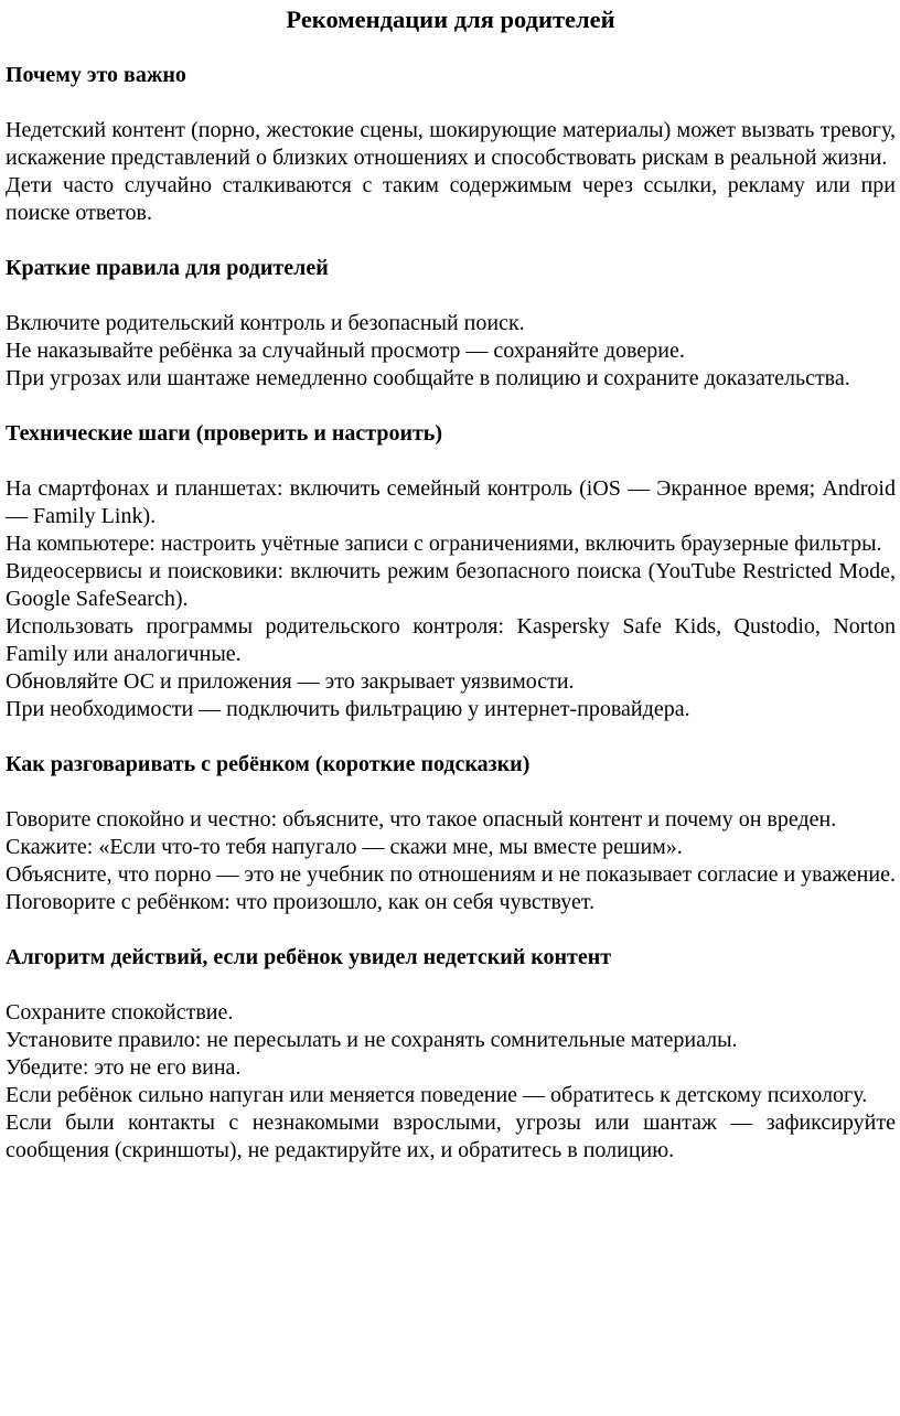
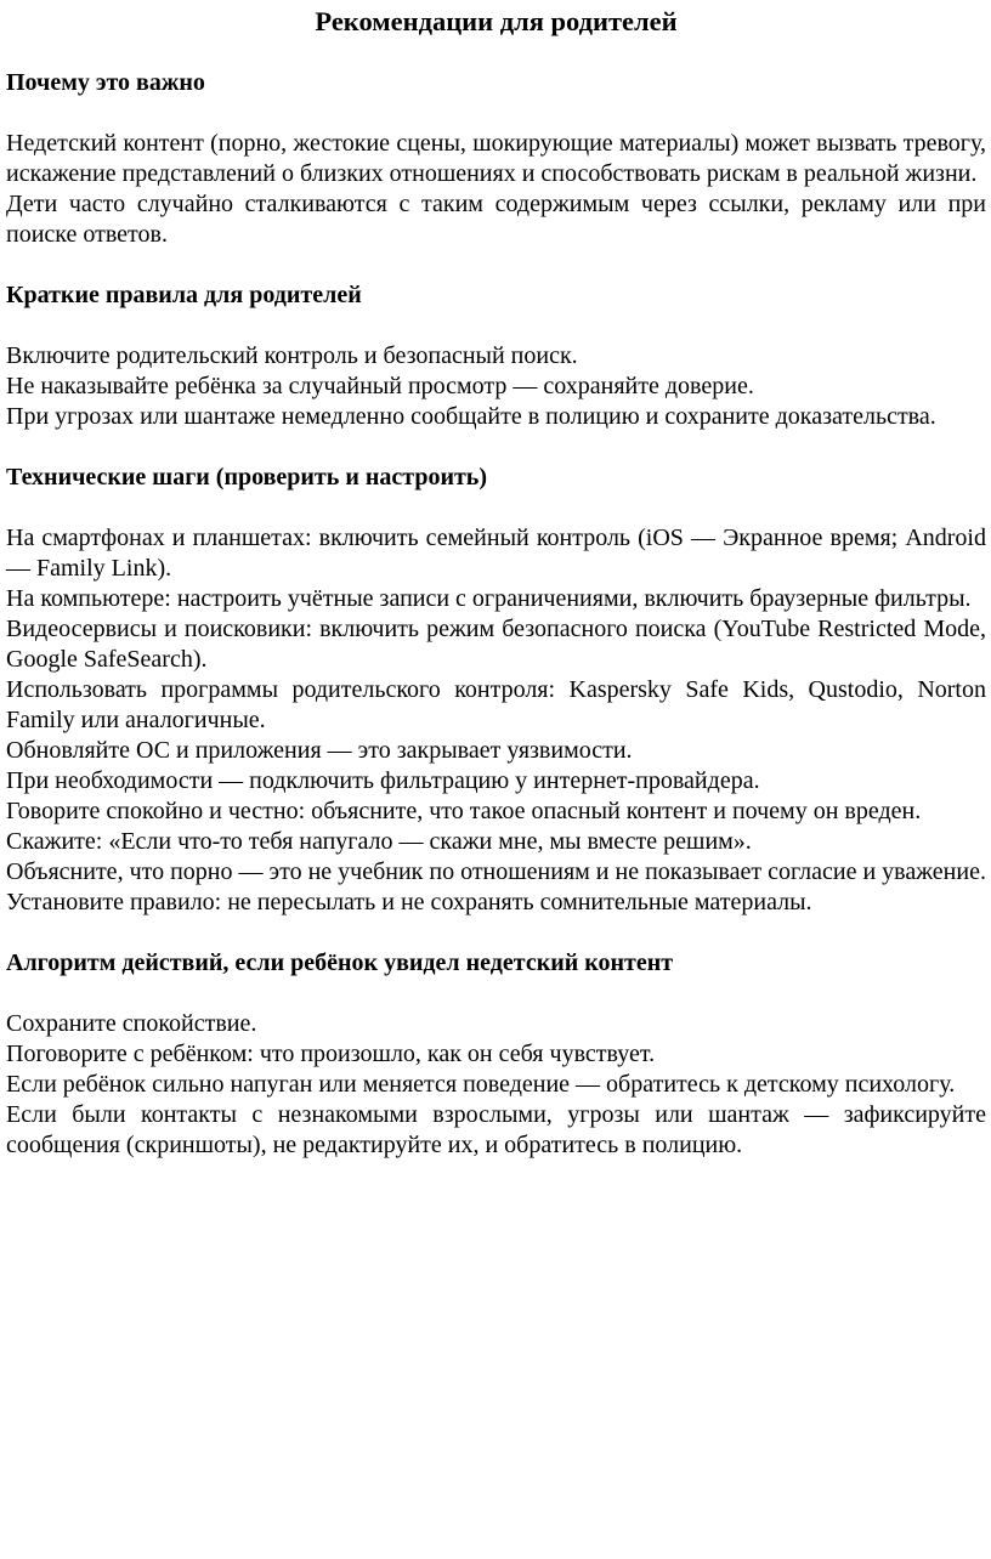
  Рекомендации для родителей
  Почему это важно
  Недетский контент (порно, жестокие сцены, шокирующие материалы) может вызвать тревогу, искажение представлений о близких отношениях и способствовать рискам в реальной жизни.
  Дети часто случайно сталкиваются с таким содержимым через ссылки, рекламу или при поиске ответов.
  Краткие правила для родителей
  Включите родительский контроль и безопасный поиск.
  Не наказывайте ребёнка за случайный просмотр — сохраняйте доверие.
  При угрозах или шантаже немедленно сообщайте в полицию и сохраните доказательства.
  Технические шаги (проверить и настроить)
  На смартфонах и планшетах: включить семейный контроль (iOS — Экранное время; Android — Family Link).
  На компьютере: настроить учётные записи с ограничениями, включить браузерные фильтры.
  Видеосервисы и поисковики: включить режим безопасного поиска (YouTube Restricted Mode, Google SafeSearch).
  Использовать программы родительского контроля: Kaspersky Safe Kids, Qustodio, Norton Family или аналогичные.
  Обновляйте ОС и приложения — это закрывает уязвимости.
  При необходимости — подключить фильтрацию у интернет-провайдера.
- Как разговаривать с ребёнком (короткие подсказки)
  Говорите спокойно и честно: объясните, что такое опасный контент и почему он вреден.
  Скажите: «Если что-то тебя напугало — скажи мне, мы вместе решим».
  Объясните, что порно — это не учебник по отношениям и не показывает согласие и уважение.
- Поговорите с ребёнком: что произошло, как он себя чувствует.
+ Установите правило: не пересылать и не сохранять сомнительные материалы.
  Алгоритм действий, если ребёнок увидел недетский контент
  Сохраните спокойствие.
- Установите правило: не пересылать и не сохранять сомнительные материалы.
+ Поговорите с ребёнком: что произошло, как он себя чувствует.
- Убедите: это не его вина.
  Если ребёнок сильно напуган или меняется поведение — обратитесь к детскому психологу.
  Если были контакты с незнакомыми взрослыми, угрозы или шантаж — зафиксируйте сообщения (скриншоты), не редактируйте их, и обратитесь в полицию.
